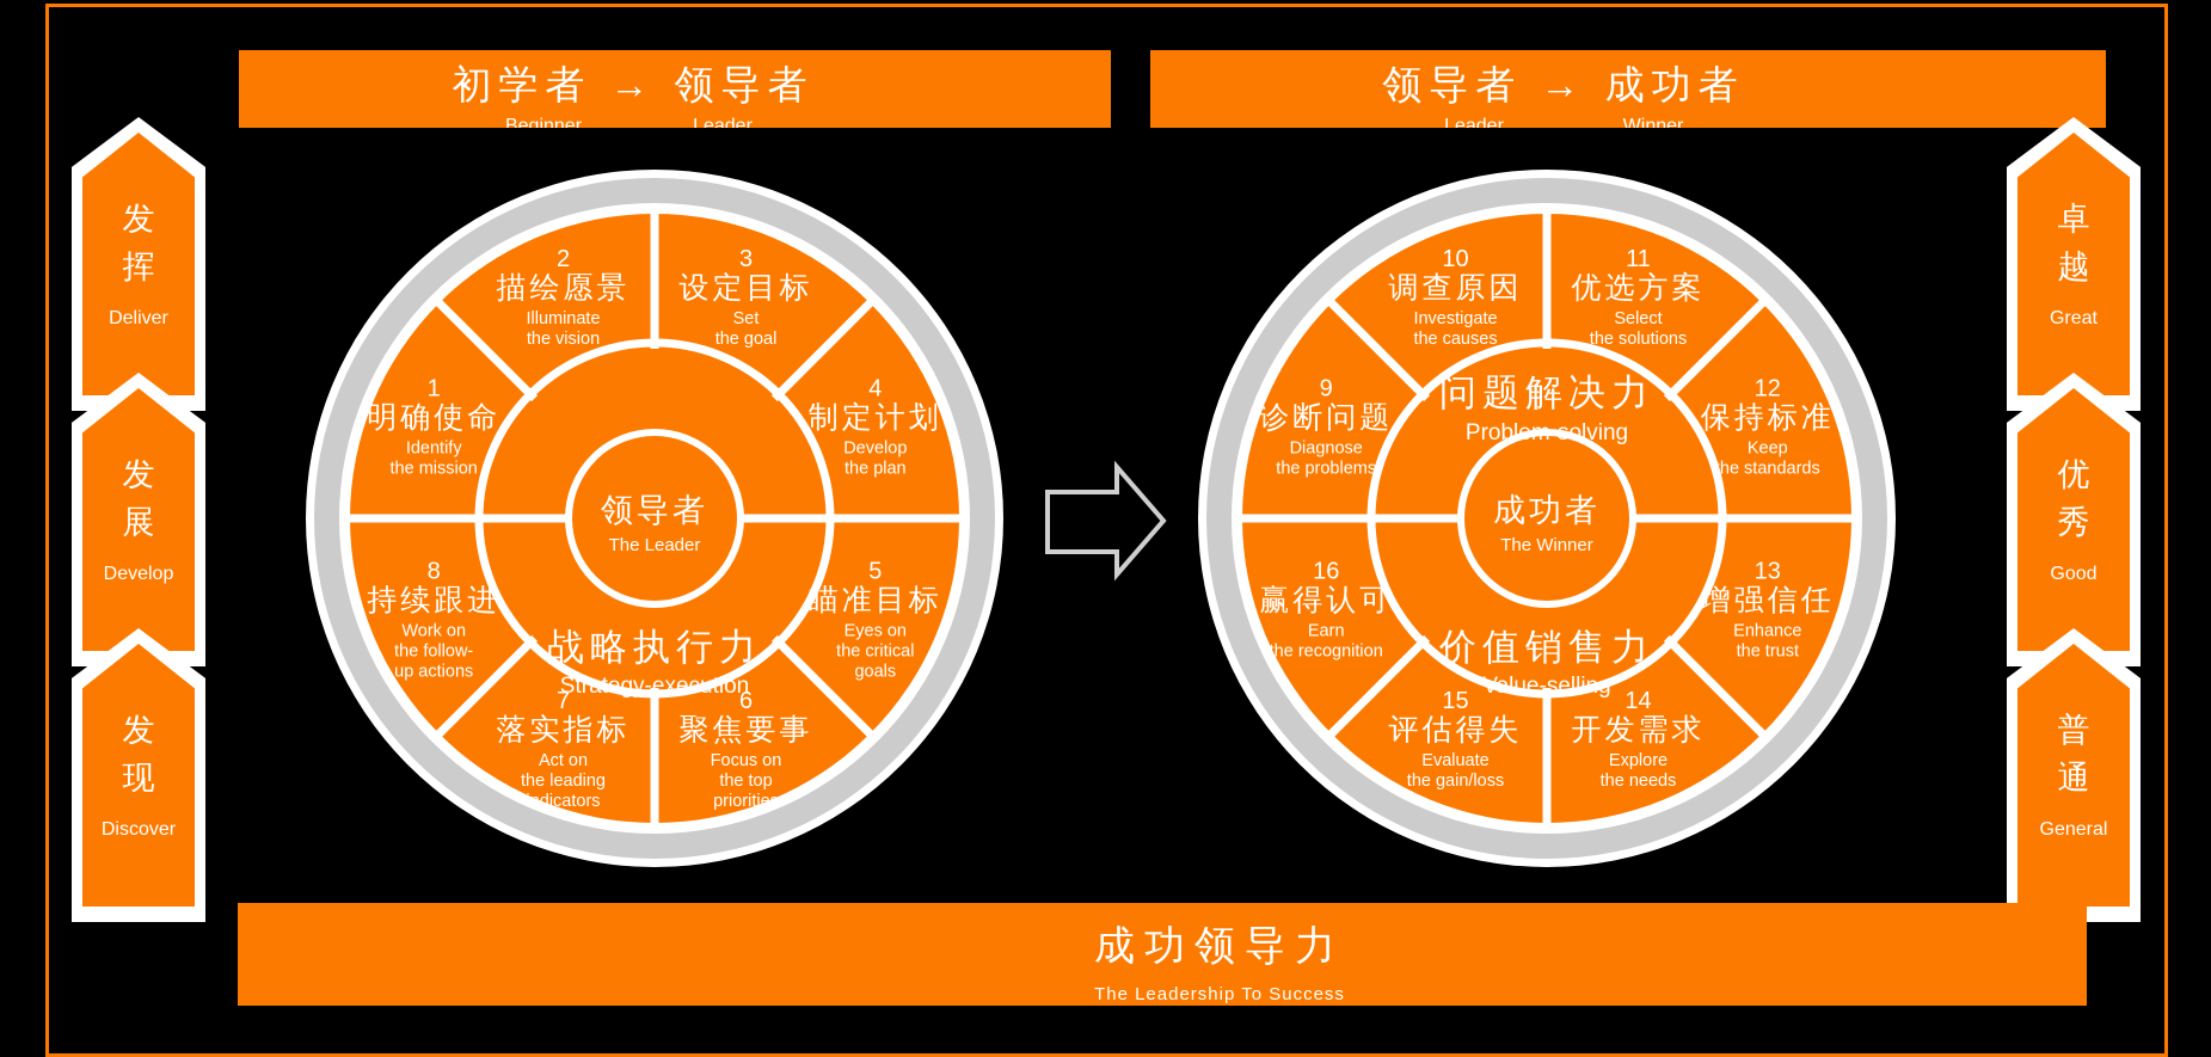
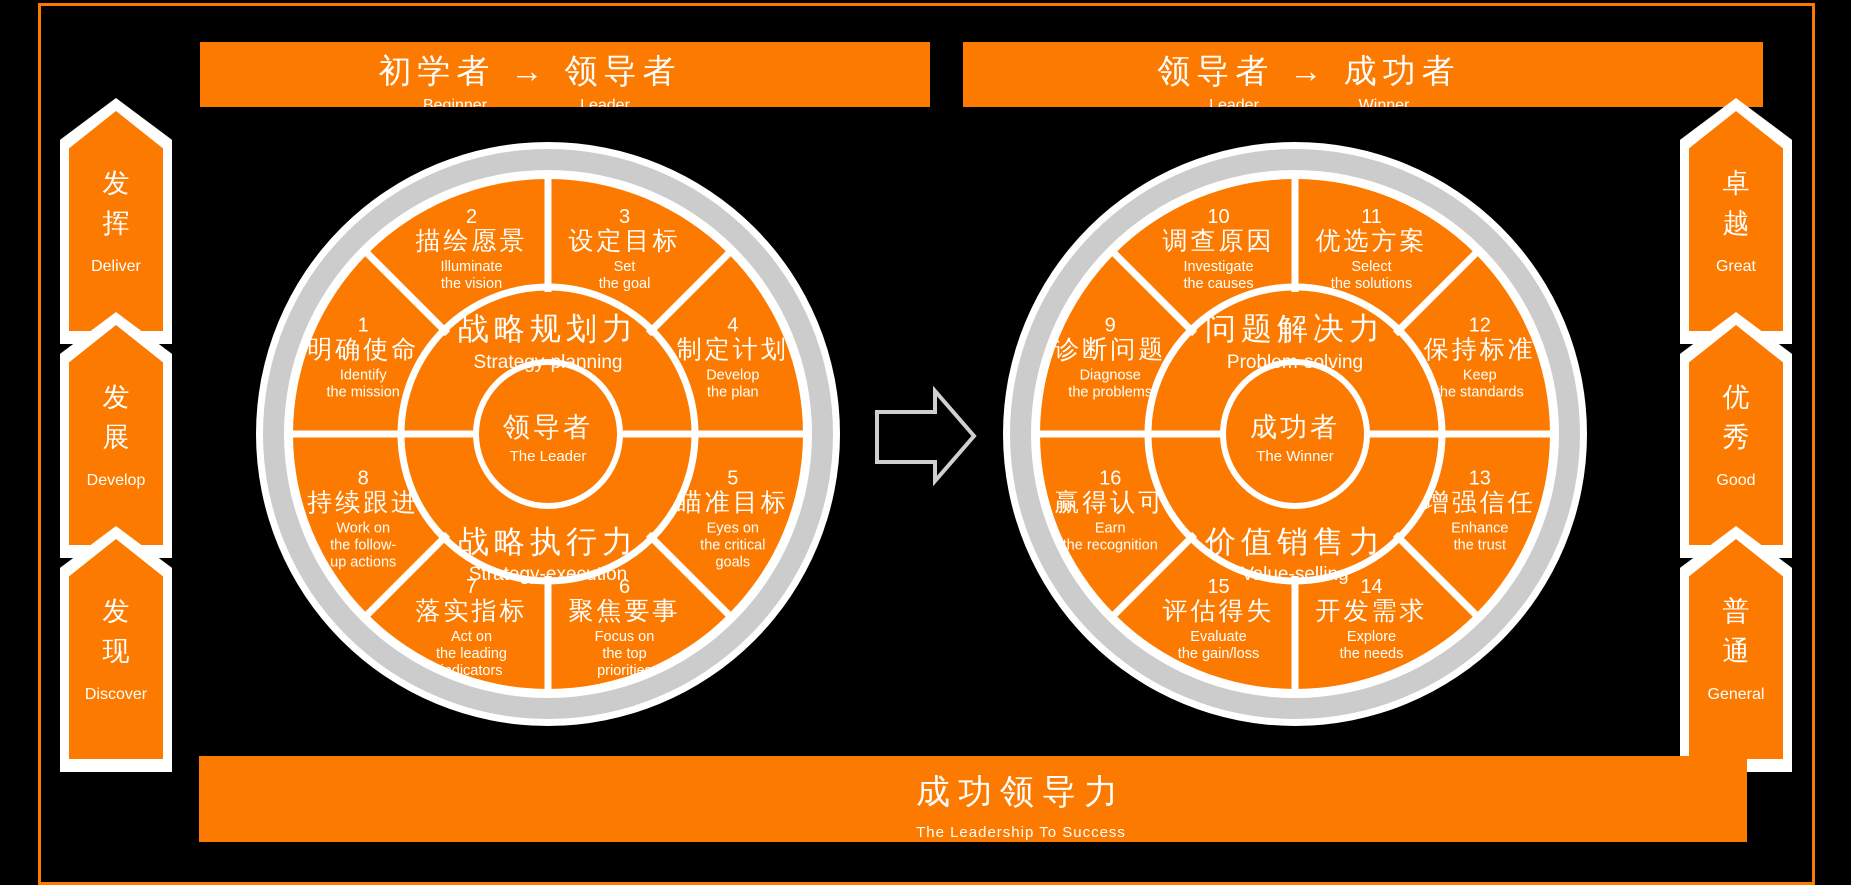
  初学者 → 领导者
  Beginner
  Leader
  领导者 → 成功者
  Leader
  Winner
  发挥
  Deliver
  发展
  Develop
  发现
  Discover
  卓越
  Great
  优秀
  Good
  普通
  General
  1
  明确使命
  Identify
  the mission
  2
  描绘愿景
  Illuminate
  the vision
  3
  设定目标
  Set
  the goal
  4
  制定计划
  Develop
  the plan
  5
  瞄准目标
  Eyes on
  the critical
  goals
  6
  聚焦要事
  Focus on
  the top
  priorities
  7
  落实指标
  Act on
  the leading
  indicators
  8
  持续跟进
  Work on
  the follow-
  up actions
+ 战略规划力
+ Strategy-planning
  战略执行力
  Strategy-execution
  领导者
  The Leader
  9
  诊断问题
  Diagnose
  the problems
  10
  调查原因
  Investigate
  the causes
  11
  优选方案
  Select
  the solutions
  12
  保持标准
  Keep
  the standards
  13
  增强信任
  Enhance
  the trust
  14
  开发需求
  Explore
  the needs
  15
  评估得失
  Evaluate
  the gain/loss
  16
  赢得认可
  Earn
  the recognition
  问题解决力
  Problem-solving
  价值销售力
  Value-selling
  成功者
  The Winner
  成功领导力
  The Leadership To Success
